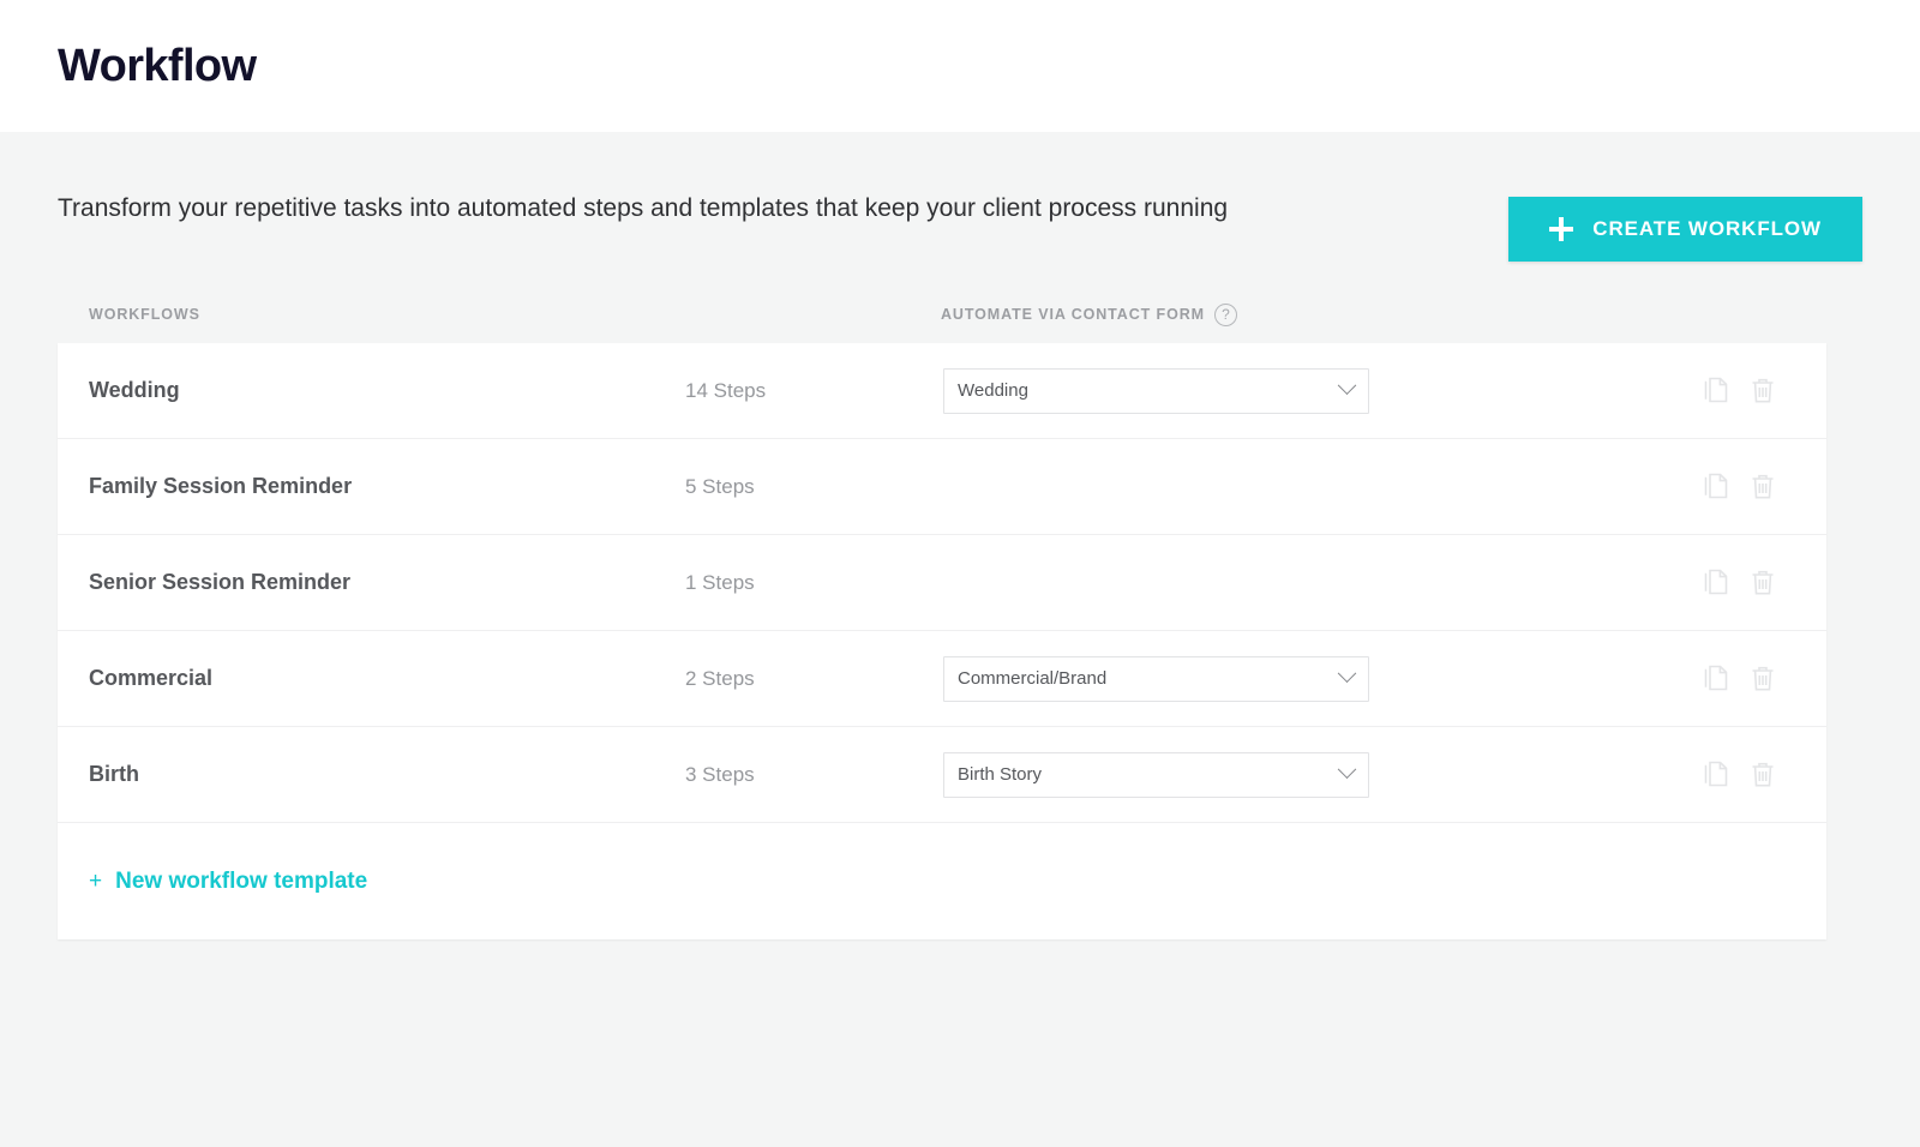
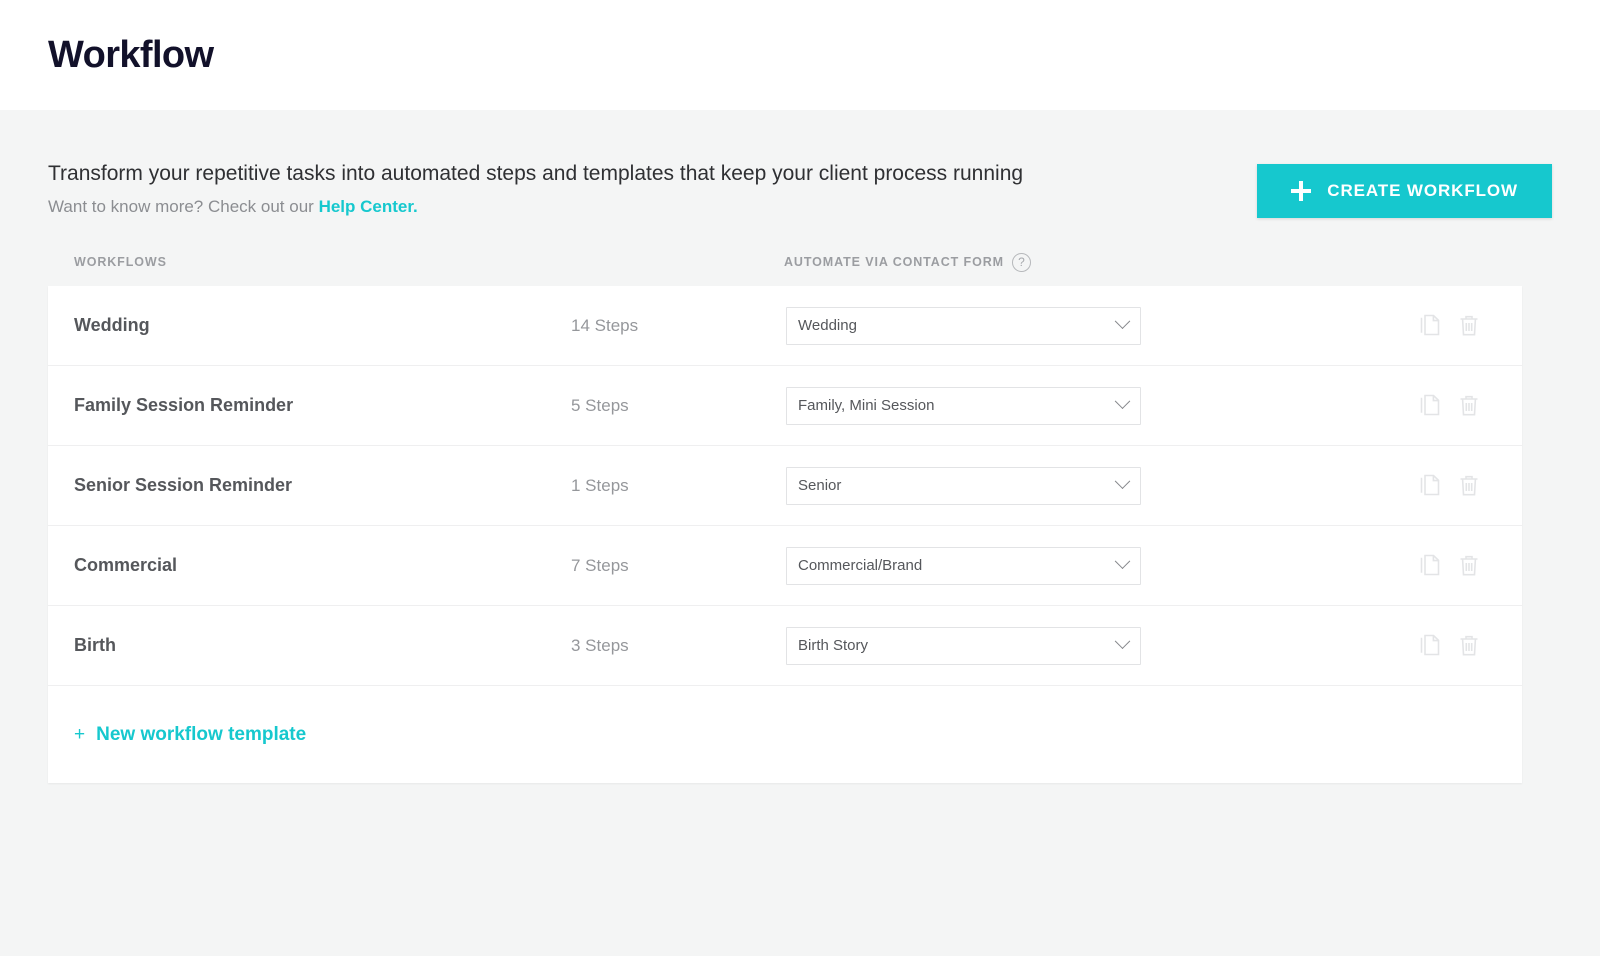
  Workflow
  Transform your repetitive tasks into automated steps and templates that keep your client process running
+ Want to know more? Check out our Help Center.
  CREATE WORKFLOW
  WORKFLOWS
  AUTOMATE VIA CONTACT FORM
  ?
  Wedding
  14 Steps
  Wedding
  Family Session Reminder
  5 Steps
+ Family, Mini Session
  Senior Session Reminder
  1 Steps
+ Senior
  Commercial
- 2 Steps
+ 7 Steps
  Commercial/Brand
  Birth
  3 Steps
  Birth Story
  +
  New workflow template
